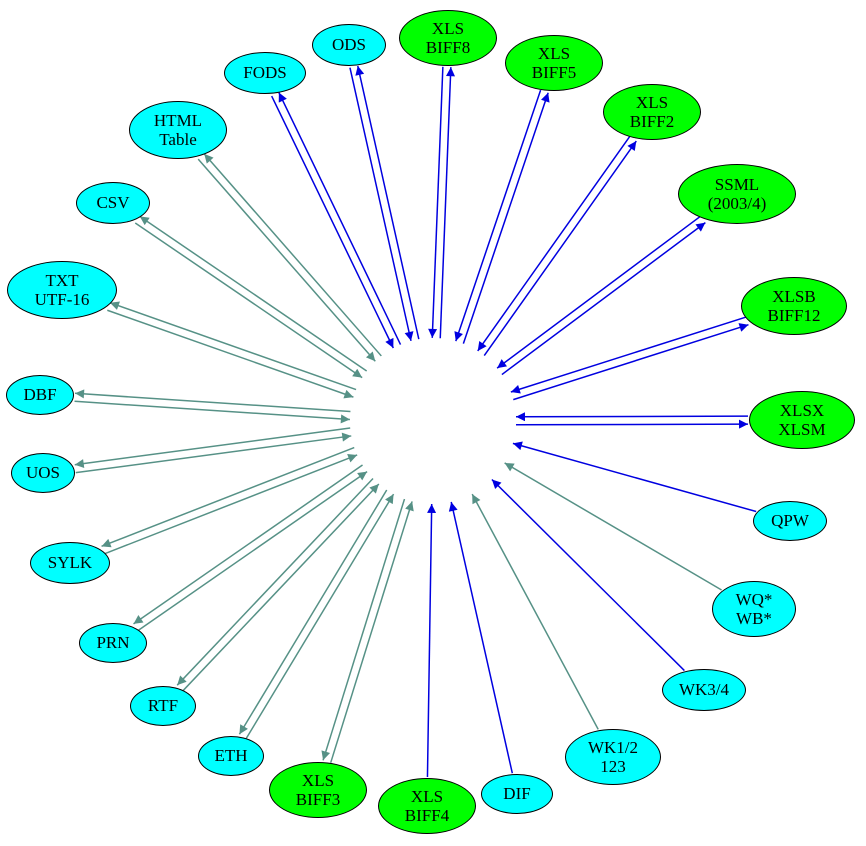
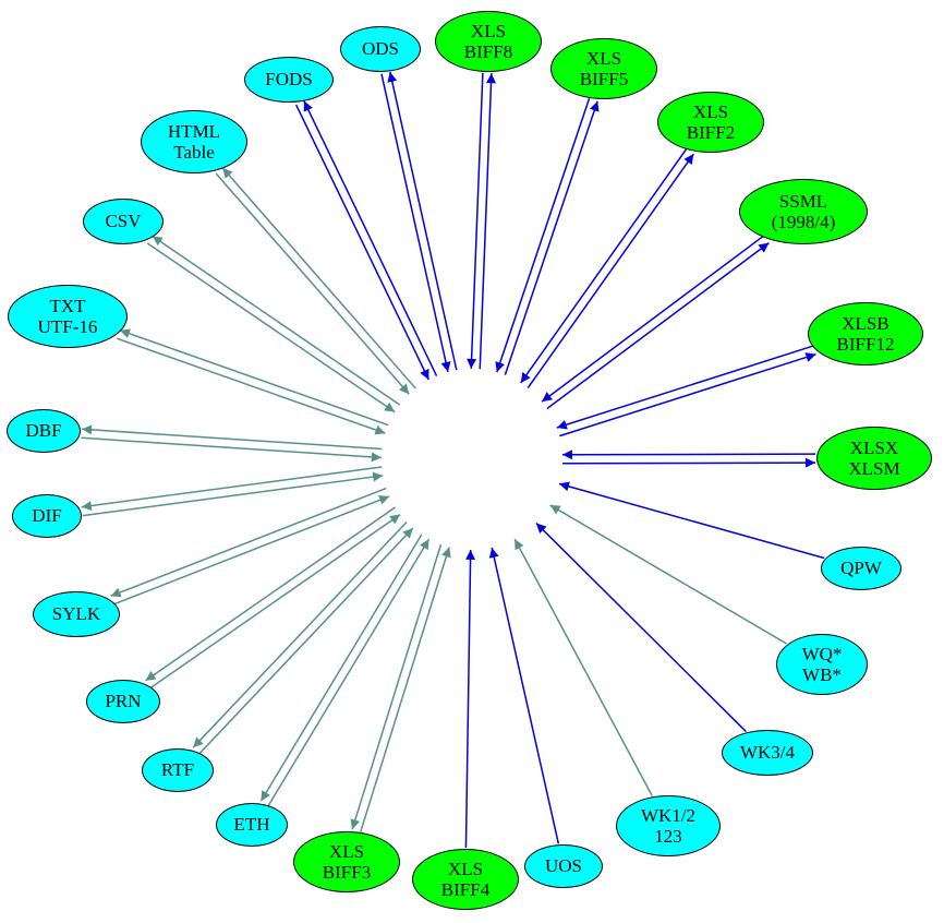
  ODS
  XLS
  BIFF8
  XLS
  BIFF5
  XLS
  BIFF2
  SSML
- (2003/4)
+ (1998/4)
  XLSB
  BIFF12
  XLSX
  XLSM
  QPW
  WQ*
  WB*
  WK3/4
  WK1/2
  123
- DIF
+ UOS
  XLS
  BIFF4
  XLS
  BIFF3
  ETH
  RTF
  PRN
  SYLK
- UOS
+ DIF
  DBF
  TXT
  UTF-16
  CSV
  HTML
  Table
  FODS
